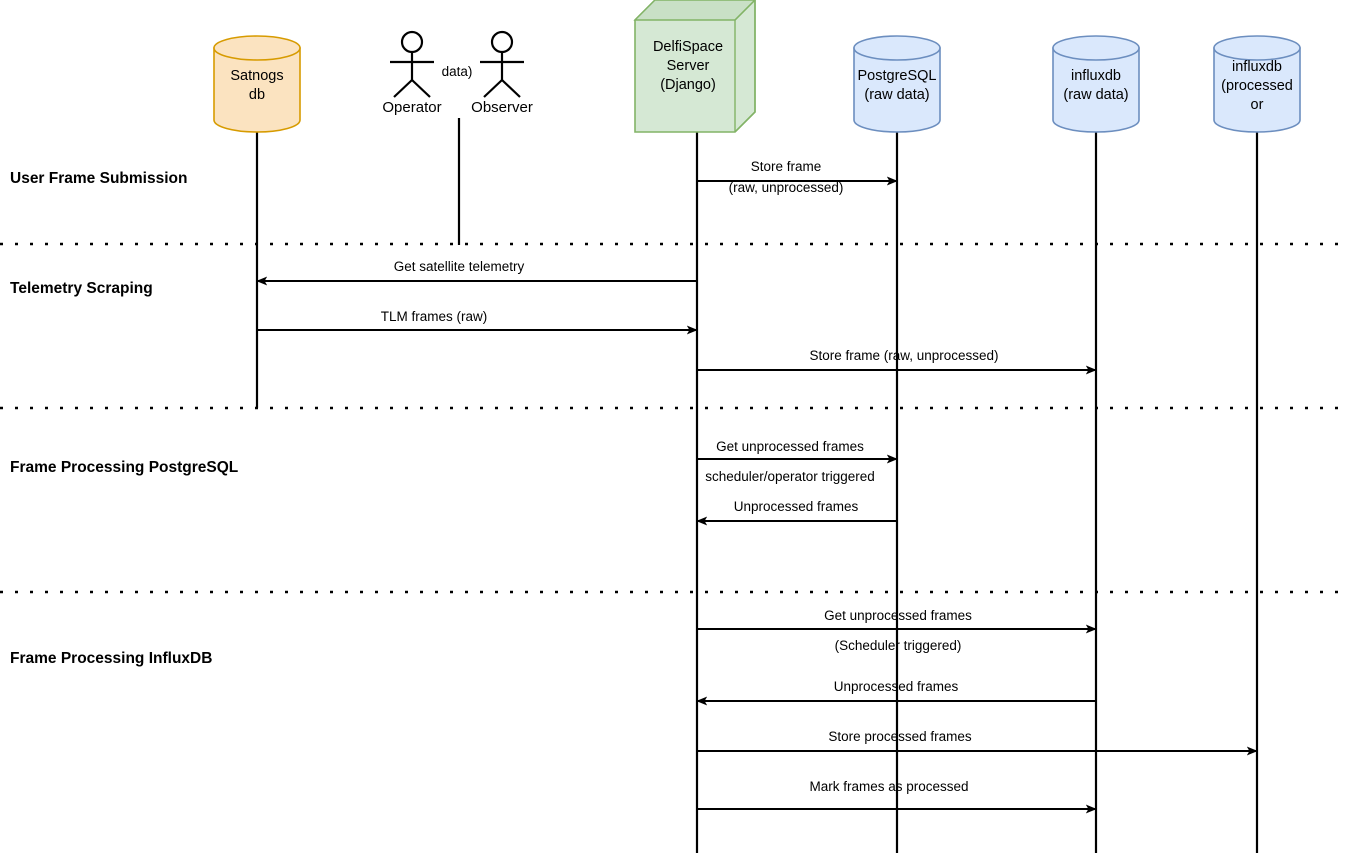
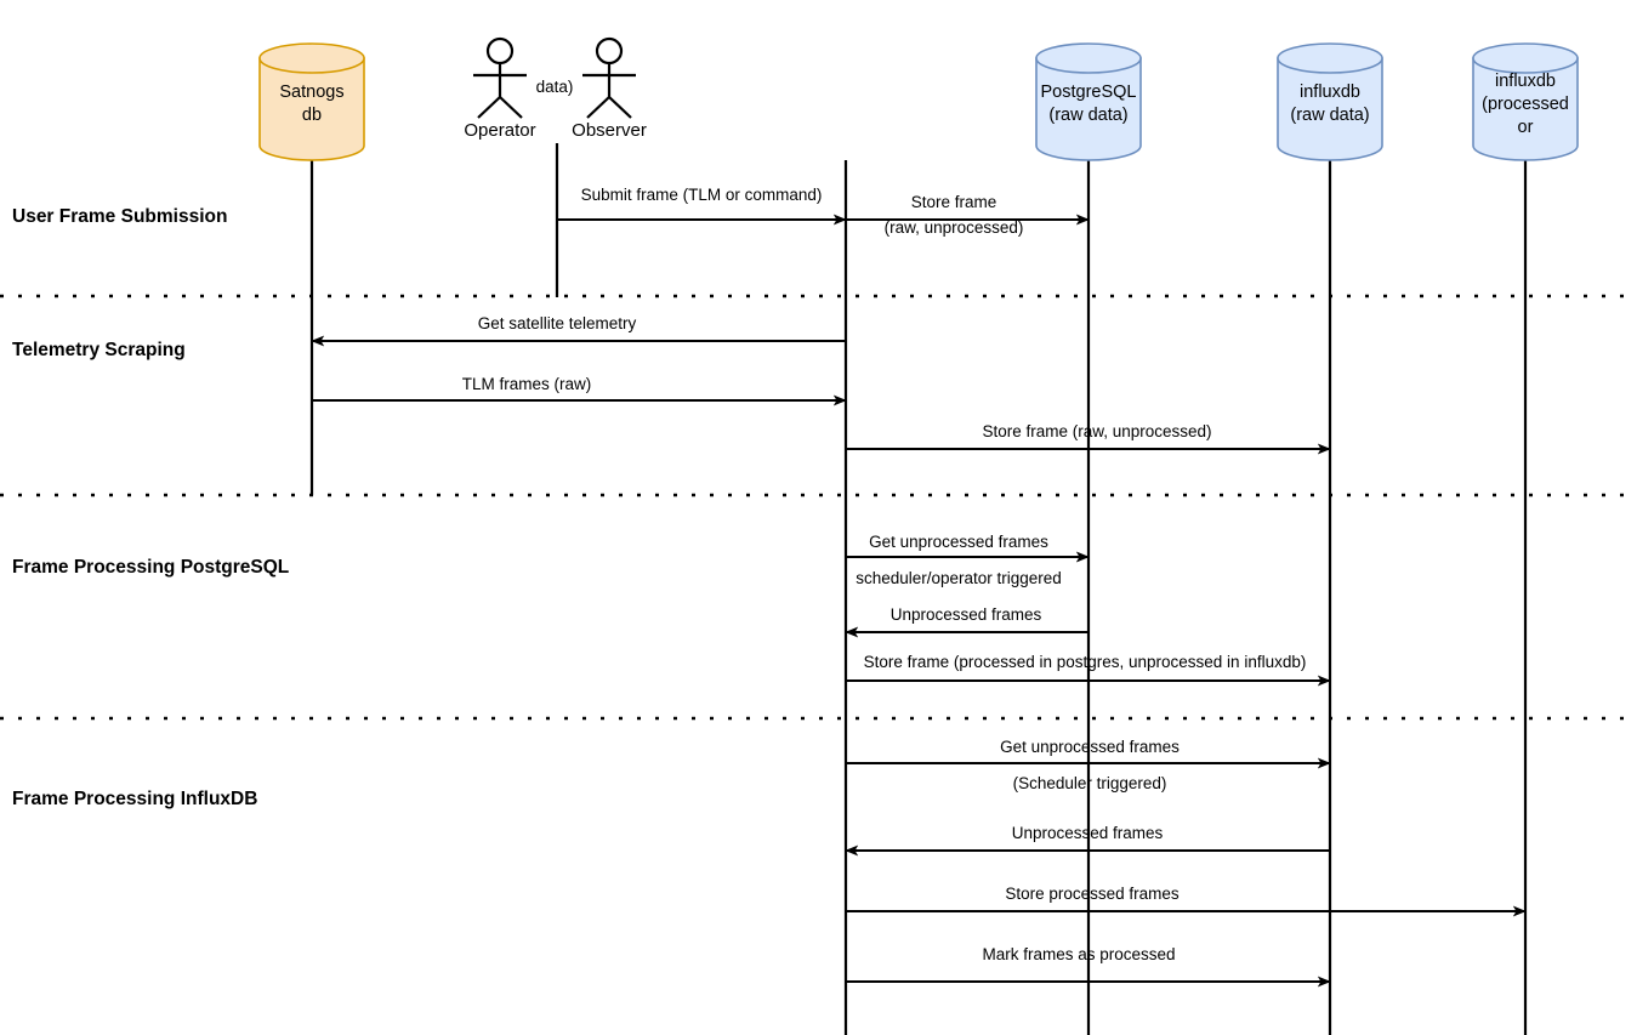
+ Submit frame (TLM or command)
  Store frame
  (raw, unprocessed)
  Get satellite telemetry
  TLM frames (raw)
  Store frame (raw, unprocessed)
  Get unprocessed frames
  scheduler/operator triggered
  Unprocessed frames
+ Store frame (processed in postgres, unprocessed in influxdb)
  Get unprocessed frames
  (Scheduler triggered)
  Unprocessed frames
  Store processed frames
  Mark frames as processed
  Satnogs
  db
  Operator
  data)
  Observer
- DelfiSpace
- Server
- (Django)
  PostgreSQL
  (raw data)
  influxdb
  (raw data)
  influxdb
  (processed
  or
  User Frame Submission
  Telemetry Scraping
  Frame Processing PostgreSQL
  Frame Processing InfluxDB
